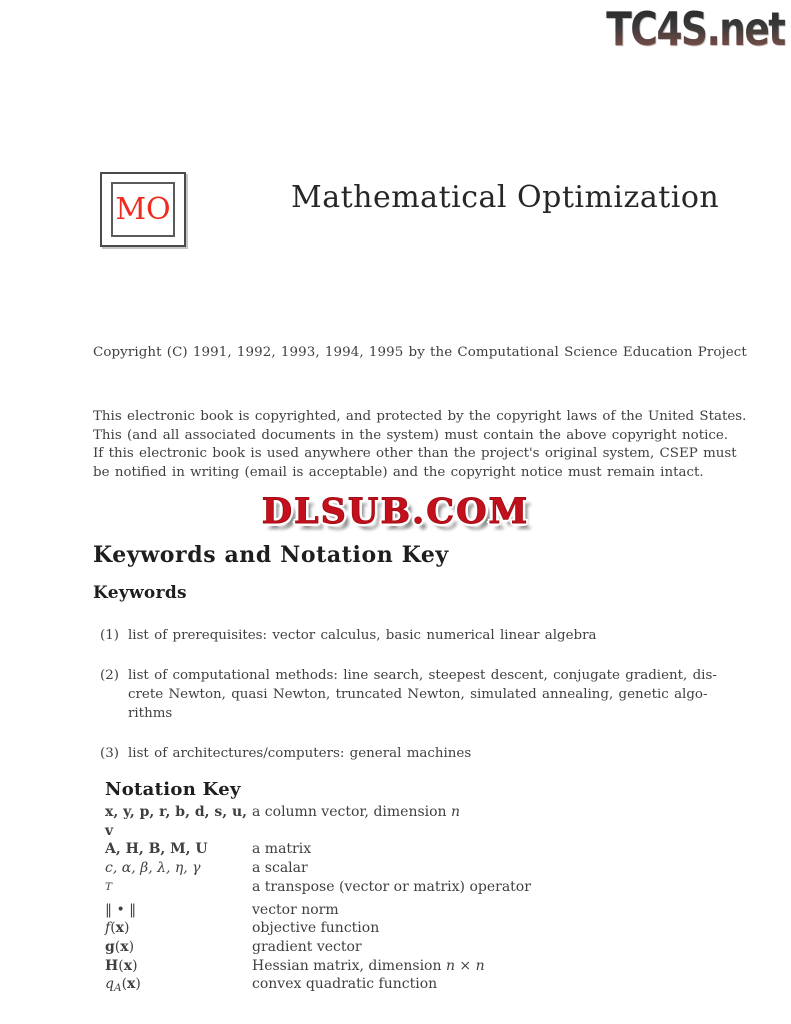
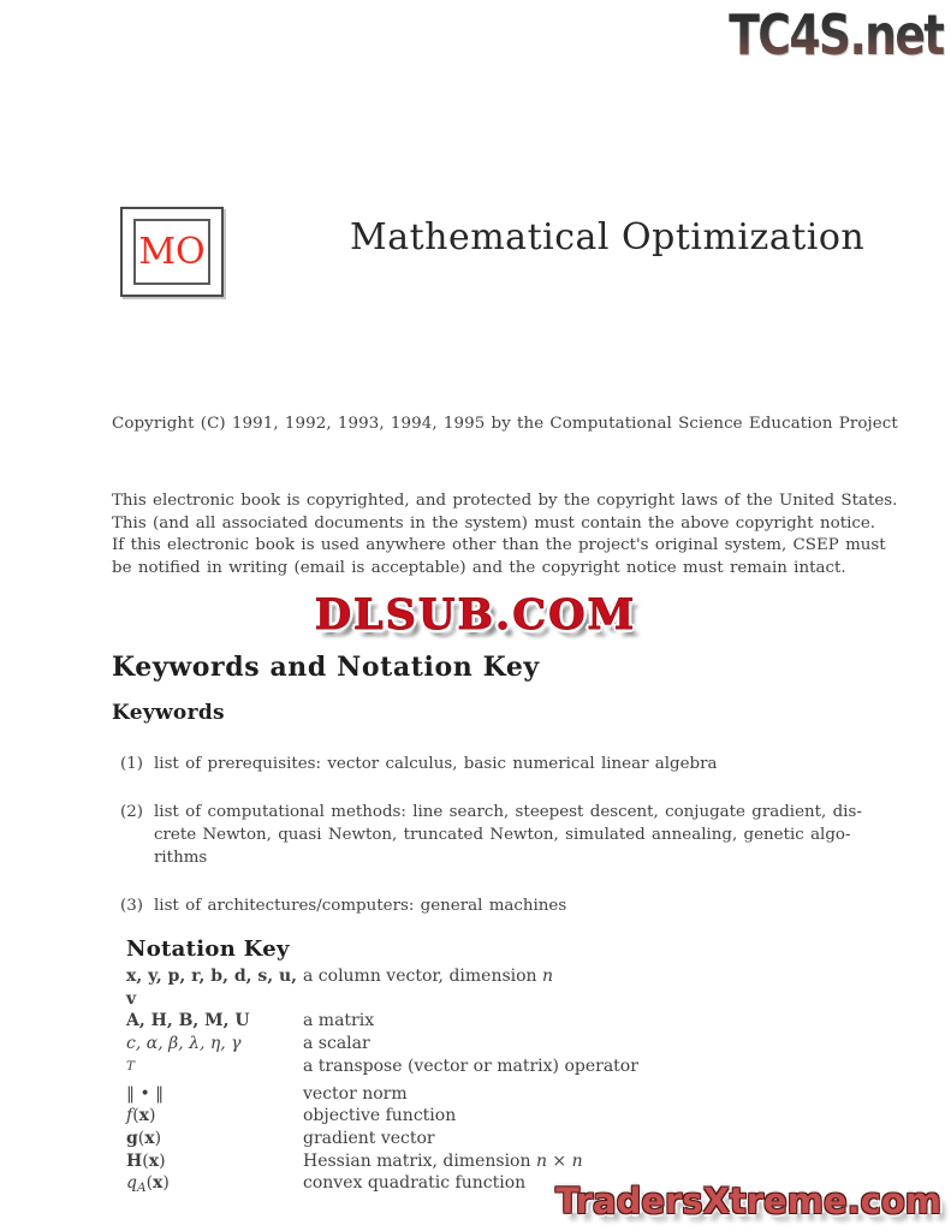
  TC4S.net
  MO
  Mathematical Optimization
  Copyright (C) 1991, 1992, 1993, 1994, 1995 by the Computational Science Education Project
  This electronic book is copyrighted, and protected by the copyright laws of the United States.
  This (and all associated documents in the system) must contain the above copyright notice.
  If this electronic book is used anywhere other than the project's original system, CSEP must
  be notified in writing (email is acceptable) and the copyright notice must remain intact.
  DLSUB.COM
  Keywords and Notation Key
  Keywords
  (1) list of prerequisites: vector calculus, basic numerical linear algebra
  (2) list of computational methods: line search, steepest descent, conjugate gradient, dis-
  crete Newton, quasi Newton, truncated Newton, simulated annealing, genetic algo-
  rithms
  (3) list of architectures/computers: general machines
  Notation Key
  x, y, p, r, b, d, s, u, v
  a column vector, dimension n
  A, H, B, M, U
  a matrix
  c, α, β, λ, η, γ
  a scalar
  T
  a transpose (vector or matrix) operator
  ‖ • ‖
  vector norm
  f(x)
  objective function
  g(x)
  gradient vector
  H(x)
  Hessian matrix, dimension n × n
  qA(x)
  convex quadratic function
+ TradersXtreme.com
